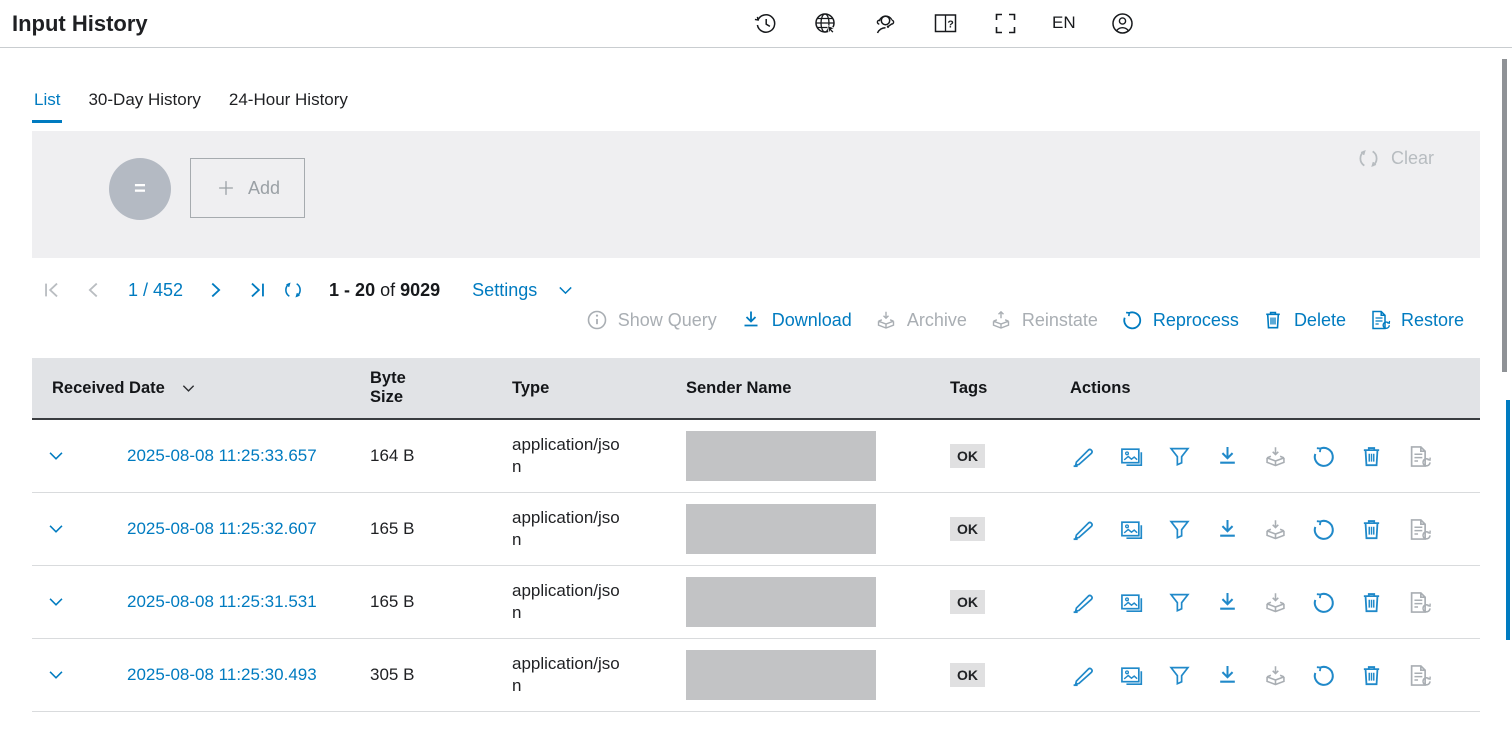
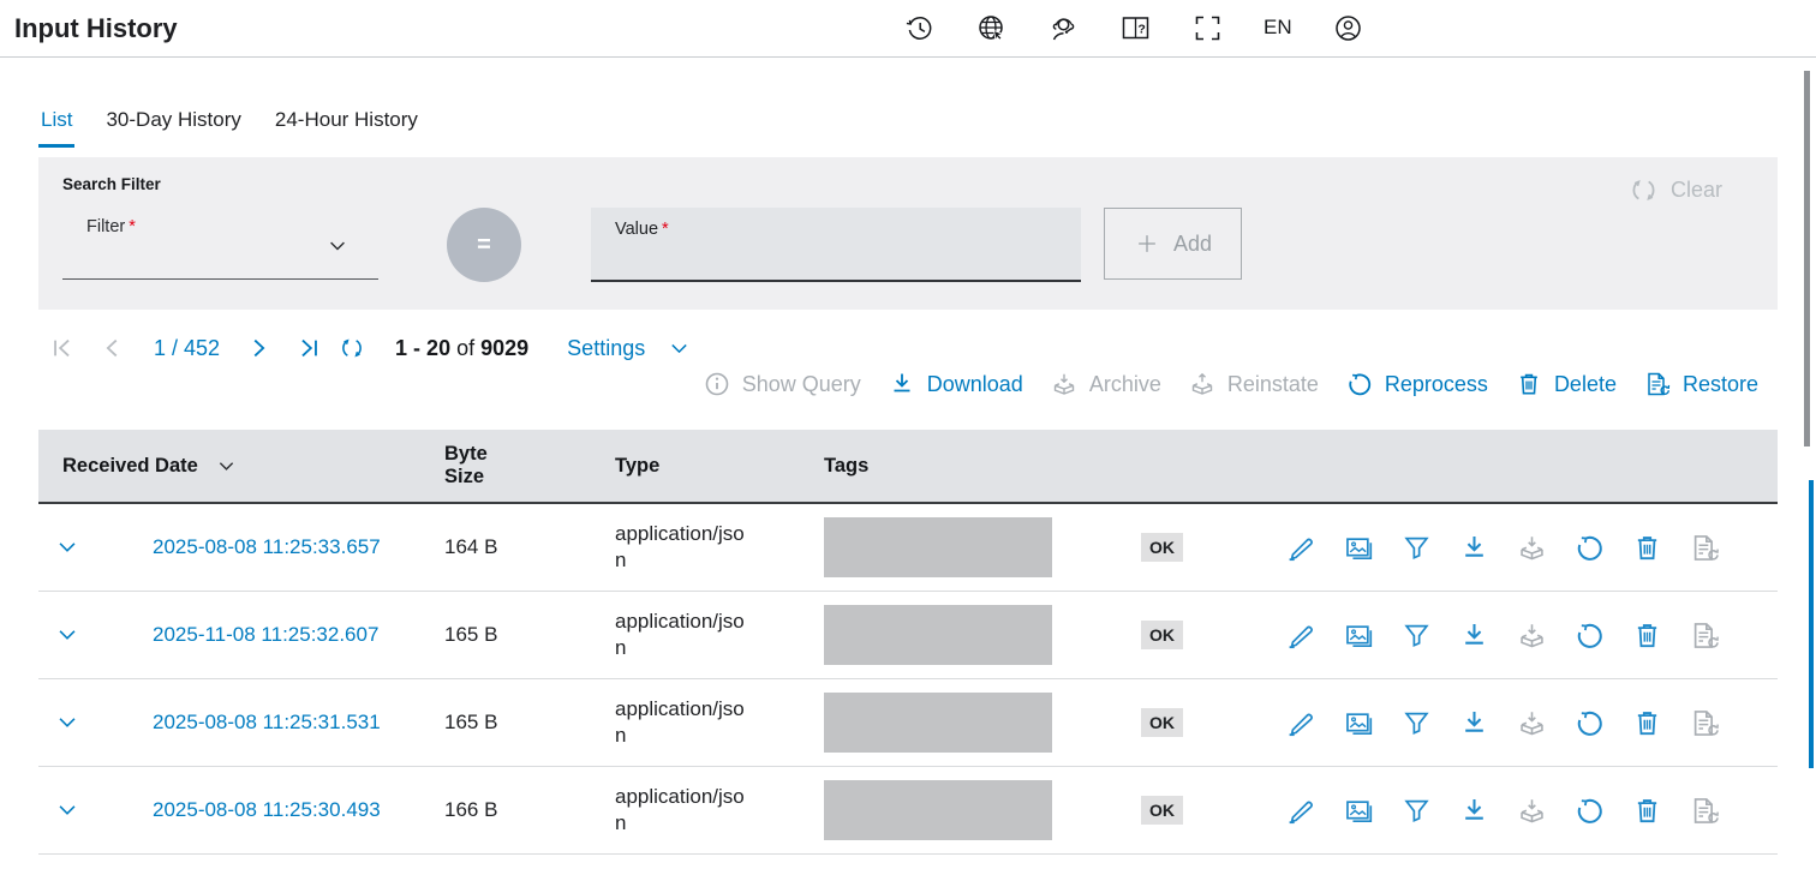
  Input History
  EN
  List
  30-Day History
  24-Hour History
+ Search Filter
+ Filter *
  =
+ Value *
  Add
  Clear
  1 / 452
  1 - 20 of 9029
  Settings
  Show Query
  Download
  Archive
  Reinstate
  Reprocess
  Delete
  Restore
  Received Date
  Byte Size
  Type
- Sender Name
  Tags
- Actions
  2025-08-08 11:25:33.657
  164 B
  application/json
  OK
- 2025-08-08 11:25:32.607
+ 2025-11-08 11:25:32.607
  165 B
  application/json
  OK
  2025-08-08 11:25:31.531
  165 B
  application/json
  OK
  2025-08-08 11:25:30.493
- 305 B
+ 166 B
  application/json
  OK
